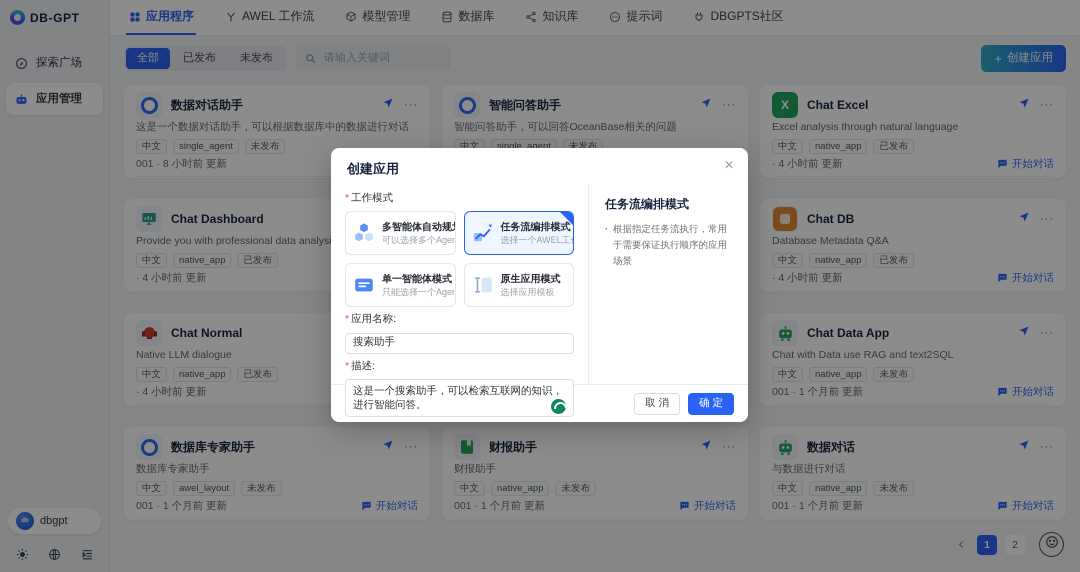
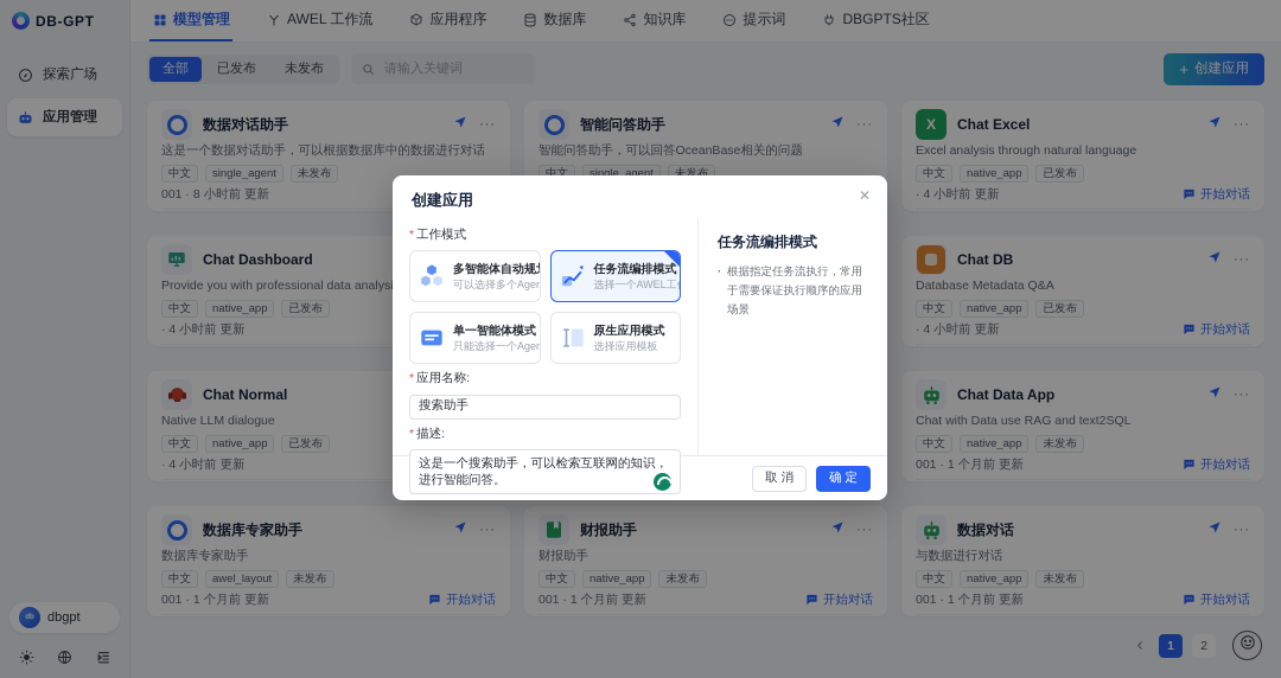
  DB-GPT
  探索广场
  应用管理
  dbgpt
- 应用程序
+ 模型管理
  AWEL 工作流
- 模型管理
+ 应用程序
  数据库
  知识库
  提示词
  DBGPTS社区
  全部
  已发布
  未发布
  请输入关键词
  +
  创建应用
  数据对话助手
  ···
  这是一个数据对话助手，可以根据数据库中的数据进行对话
  中文
  single_agent
  未发布
  001 · 8 小时前 更新
  智能问答助手
  ···
  智能问答助手，可以回答OceanBase相关的问题
  中文
  single_agent
  未发布
  X
  Chat Excel
  ···
  Excel analysis through natural language
  中文
  native_app
  已发布
  · 4 小时前 更新
  开始对话
  Chat Dashboard
  中文
  native_app
  已发布
  · 4 小时前 更新
  Chat DB
  ···
  Database Metadata Q&A
  中文
  native_app
  已发布
  · 4 小时前 更新
  开始对话
  Chat Normal
  Native LLM dialogue
  中文
  native_app
  已发布
  · 4 小时前 更新
  Chat Data App
  ···
  Chat with Data use RAG and text2SQL
  中文
  native_app
  未发布
  001 · 1 个月前 更新
  开始对话
  数据库专家助手
  ···
  数据库专家助手
  中文
  awel_layout
  未发布
  001 · 1 个月前 更新
  开始对话
  财报助手
  ···
  财报助手
  中文
  native_app
  未发布
  001 · 1 个月前 更新
  开始对话
  数据对话
  ···
  与数据进行对话
  中文
  native_app
  未发布
  001 · 1 个月前 更新
  开始对话
  1
  2
  创建应用
  ✕
  * 工作模式
  多智能体自动规
  可以选择多个Age
  任务流编排模式
  选择一个AWEL工
  单一智能体模式
  只能选择一个Age
  原生应用模式
  选择应用模板
  * 应用名称:
  搜索助手
  * 描述:
  任务流编排模式
  根据指定任务流执行，常用于需要保证执行顺序的应用场景
  取 消
  确 定
